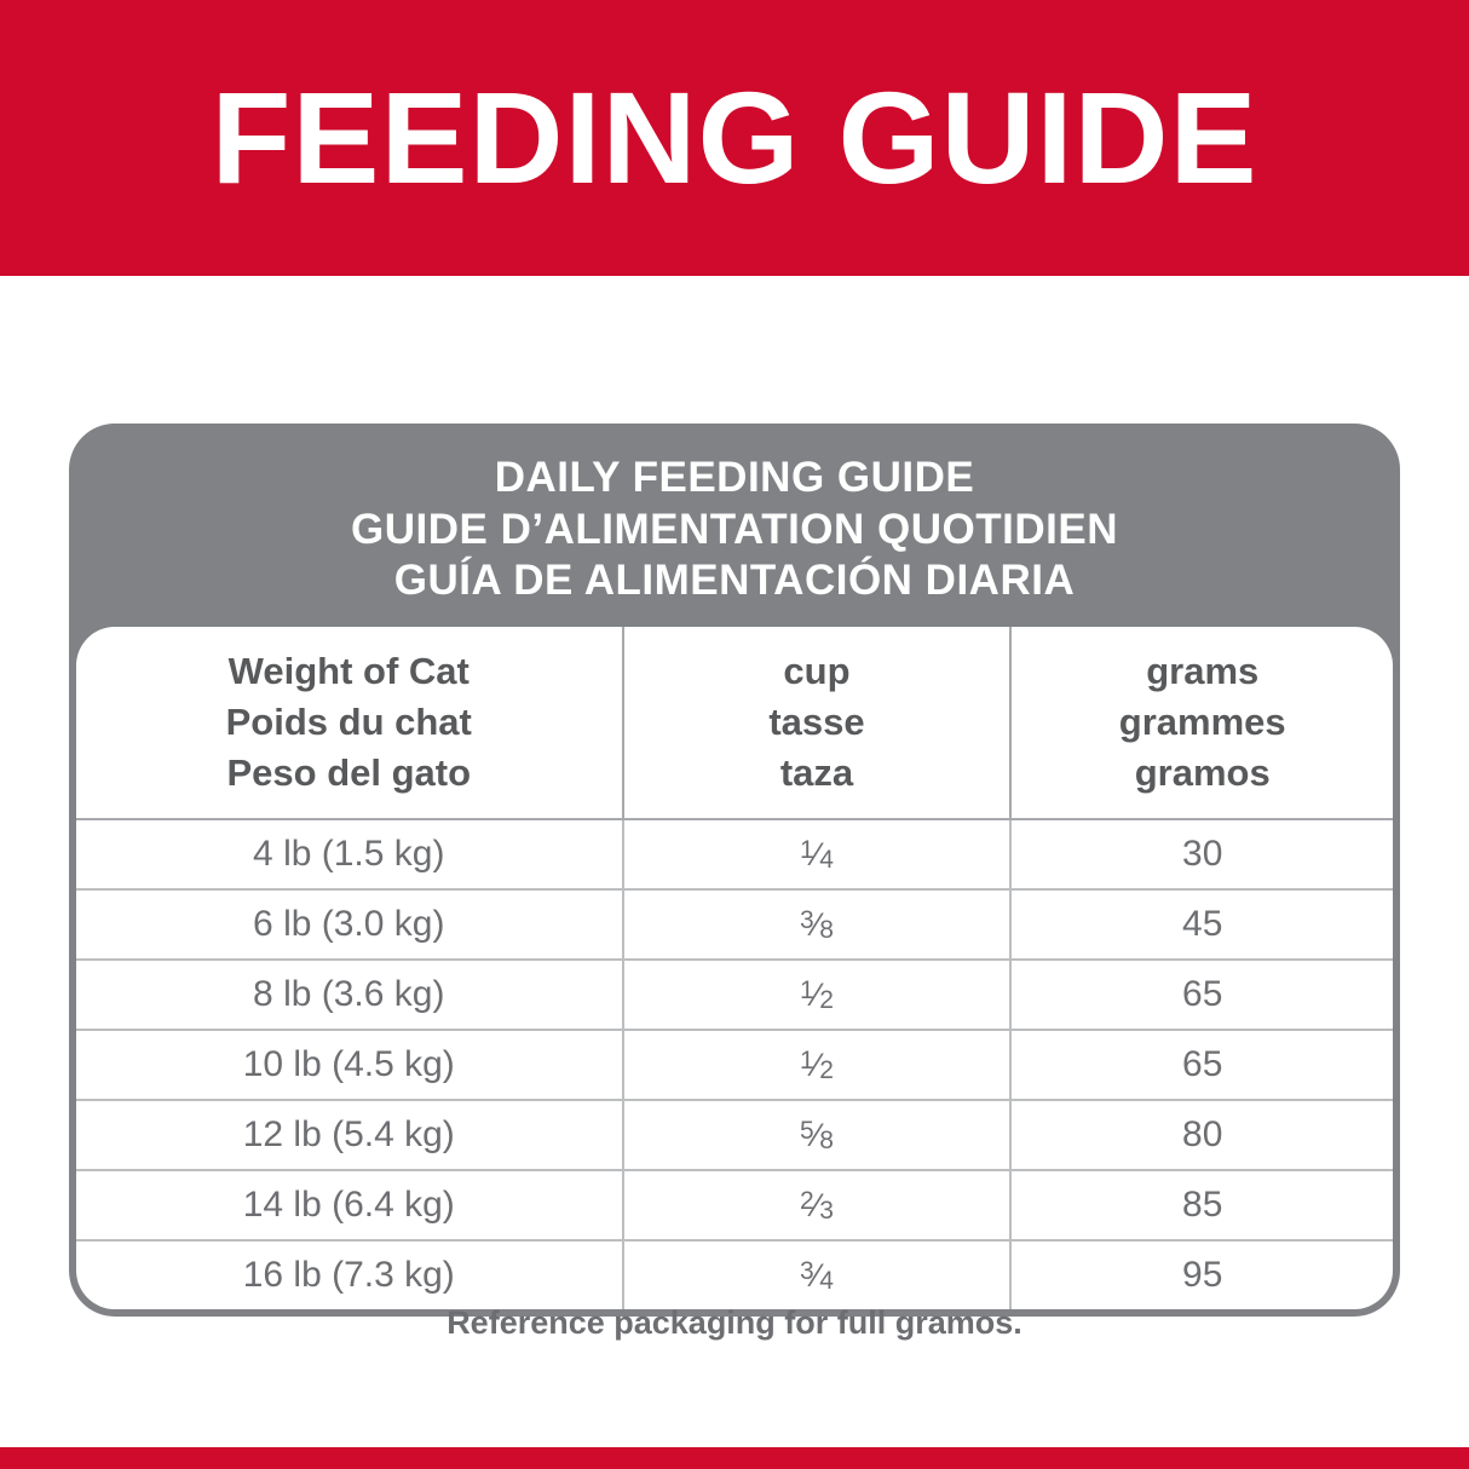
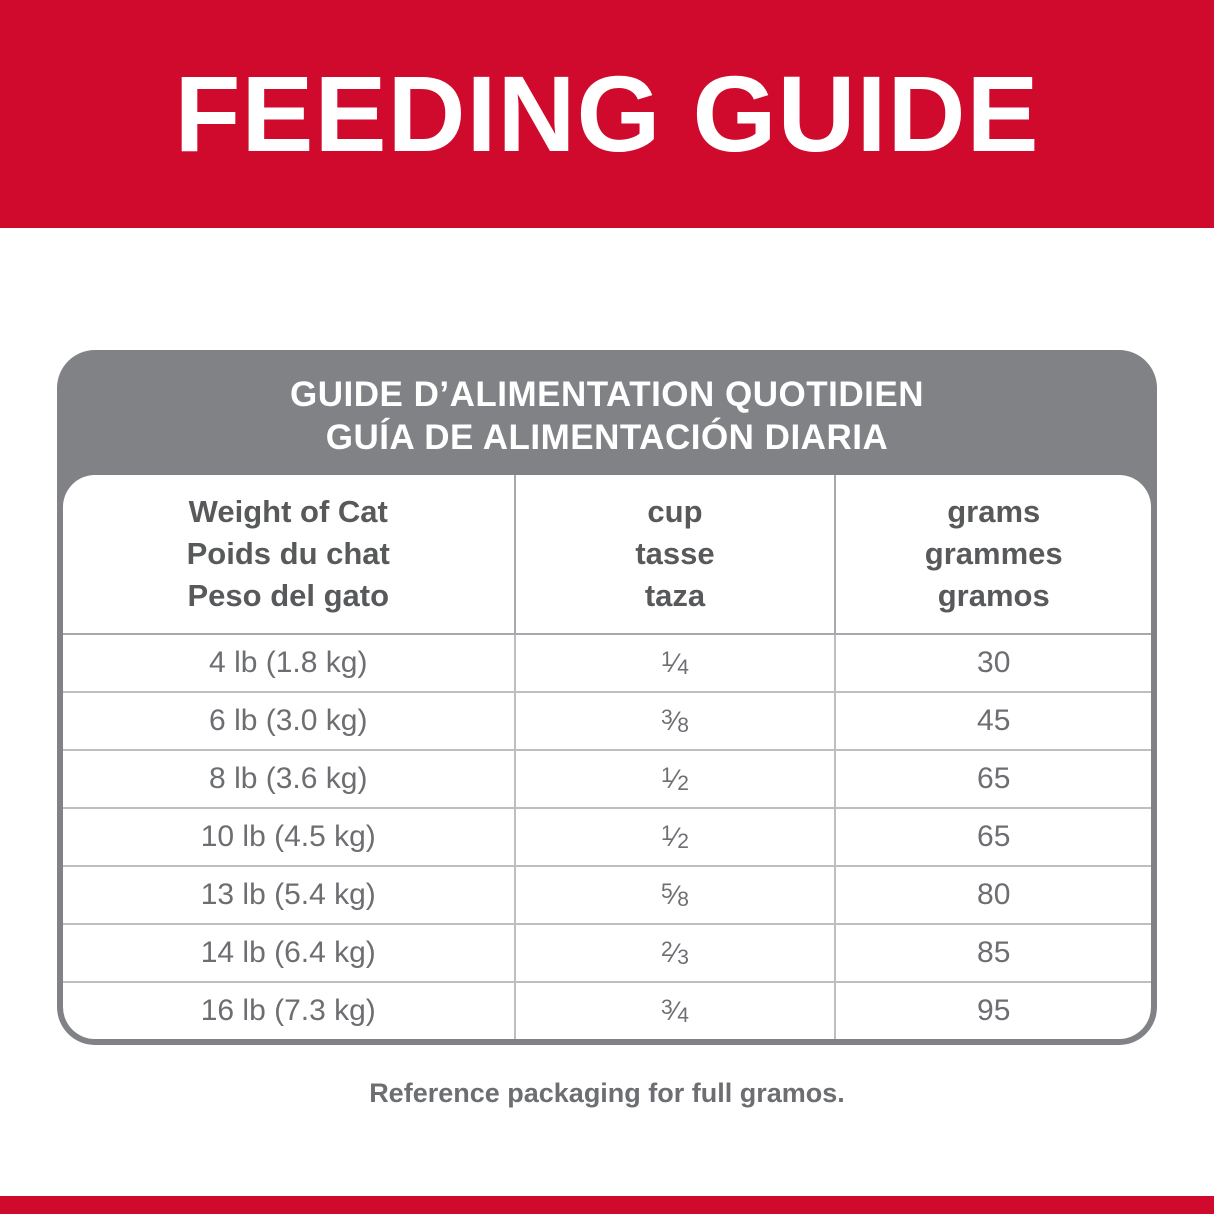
  FEEDING GUIDE
- DAILY FEEDING GUIDE
  GUIDE D’ALIMENTATION QUOTIDIEN
  GUÍA DE ALIMENTACIÓN DIARIA
  Weight of Cat Poids du chat Peso del gato	cup tasse taza	grams grammes gramos
- 4 lb (1.5 kg)	1⁄4	30
+ 4 lb (1.8 kg)	1⁄4	30
  6 lb (3.0 kg)	3⁄8	45
  8 lb (3.6 kg)	1⁄2	65
  10 lb (4.5 kg)	1⁄2	65
- 12 lb (5.4 kg)	5⁄8	80
+ 13 lb (5.4 kg)	5⁄8	80
  14 lb (6.4 kg)	2⁄3	85
  16 lb (7.3 kg)	3⁄4	95
  Reference packaging for full gramos.
